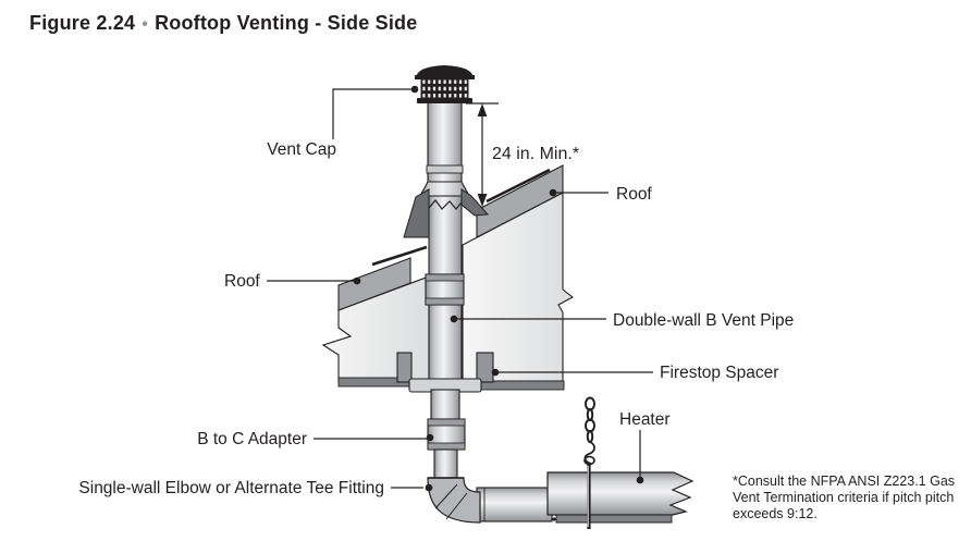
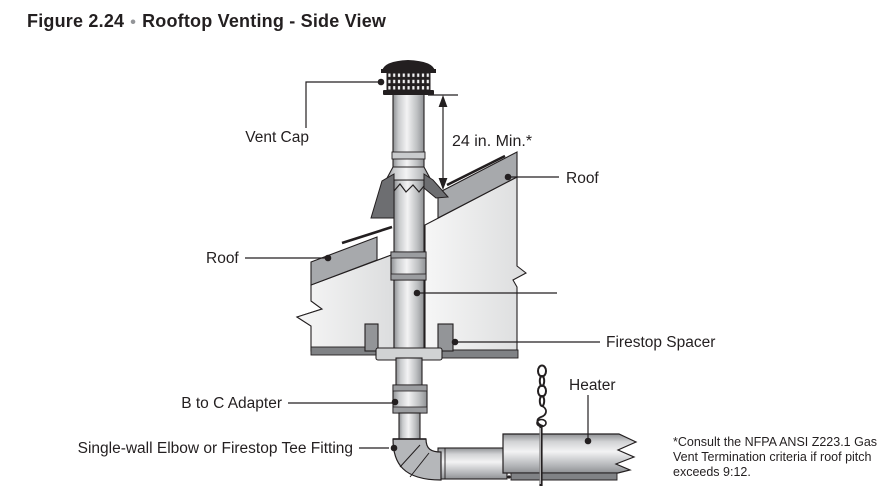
- Figure 2.24 • Rooftop Venting - Side Side
+ Figure 2.24 • Rooftop Venting - Side View
  24 in. Min.*
  Vent Cap
  Roof
  Roof
- Double-wall B Vent Pipe
  Firestop Spacer
  Heater
  B to C Adapter
- Single-wall Elbow or Alternate Tee Fitting
+ Single-wall Elbow or Firestop Tee Fitting
  *Consult the NFPA ANSI Z223.1 Gas
- Vent Termination criteria if pitch pitch
+ Vent Termination criteria if roof pitch
  exceeds 9:12.
